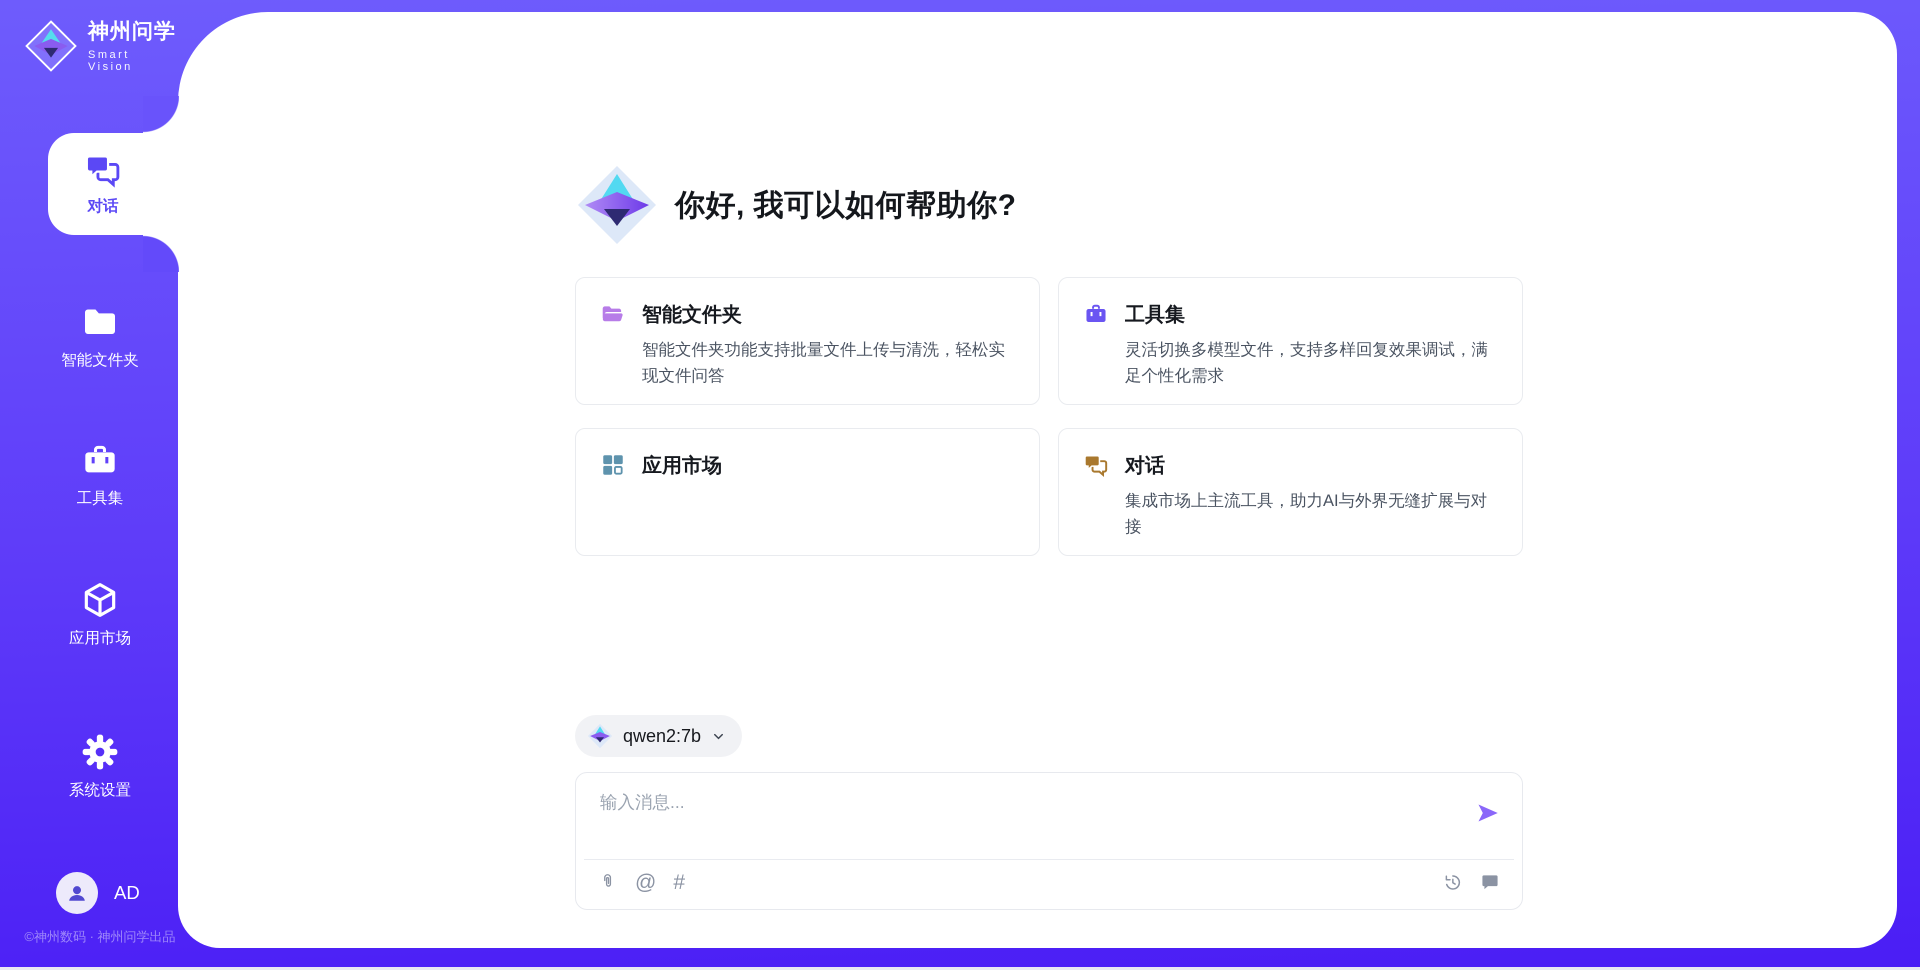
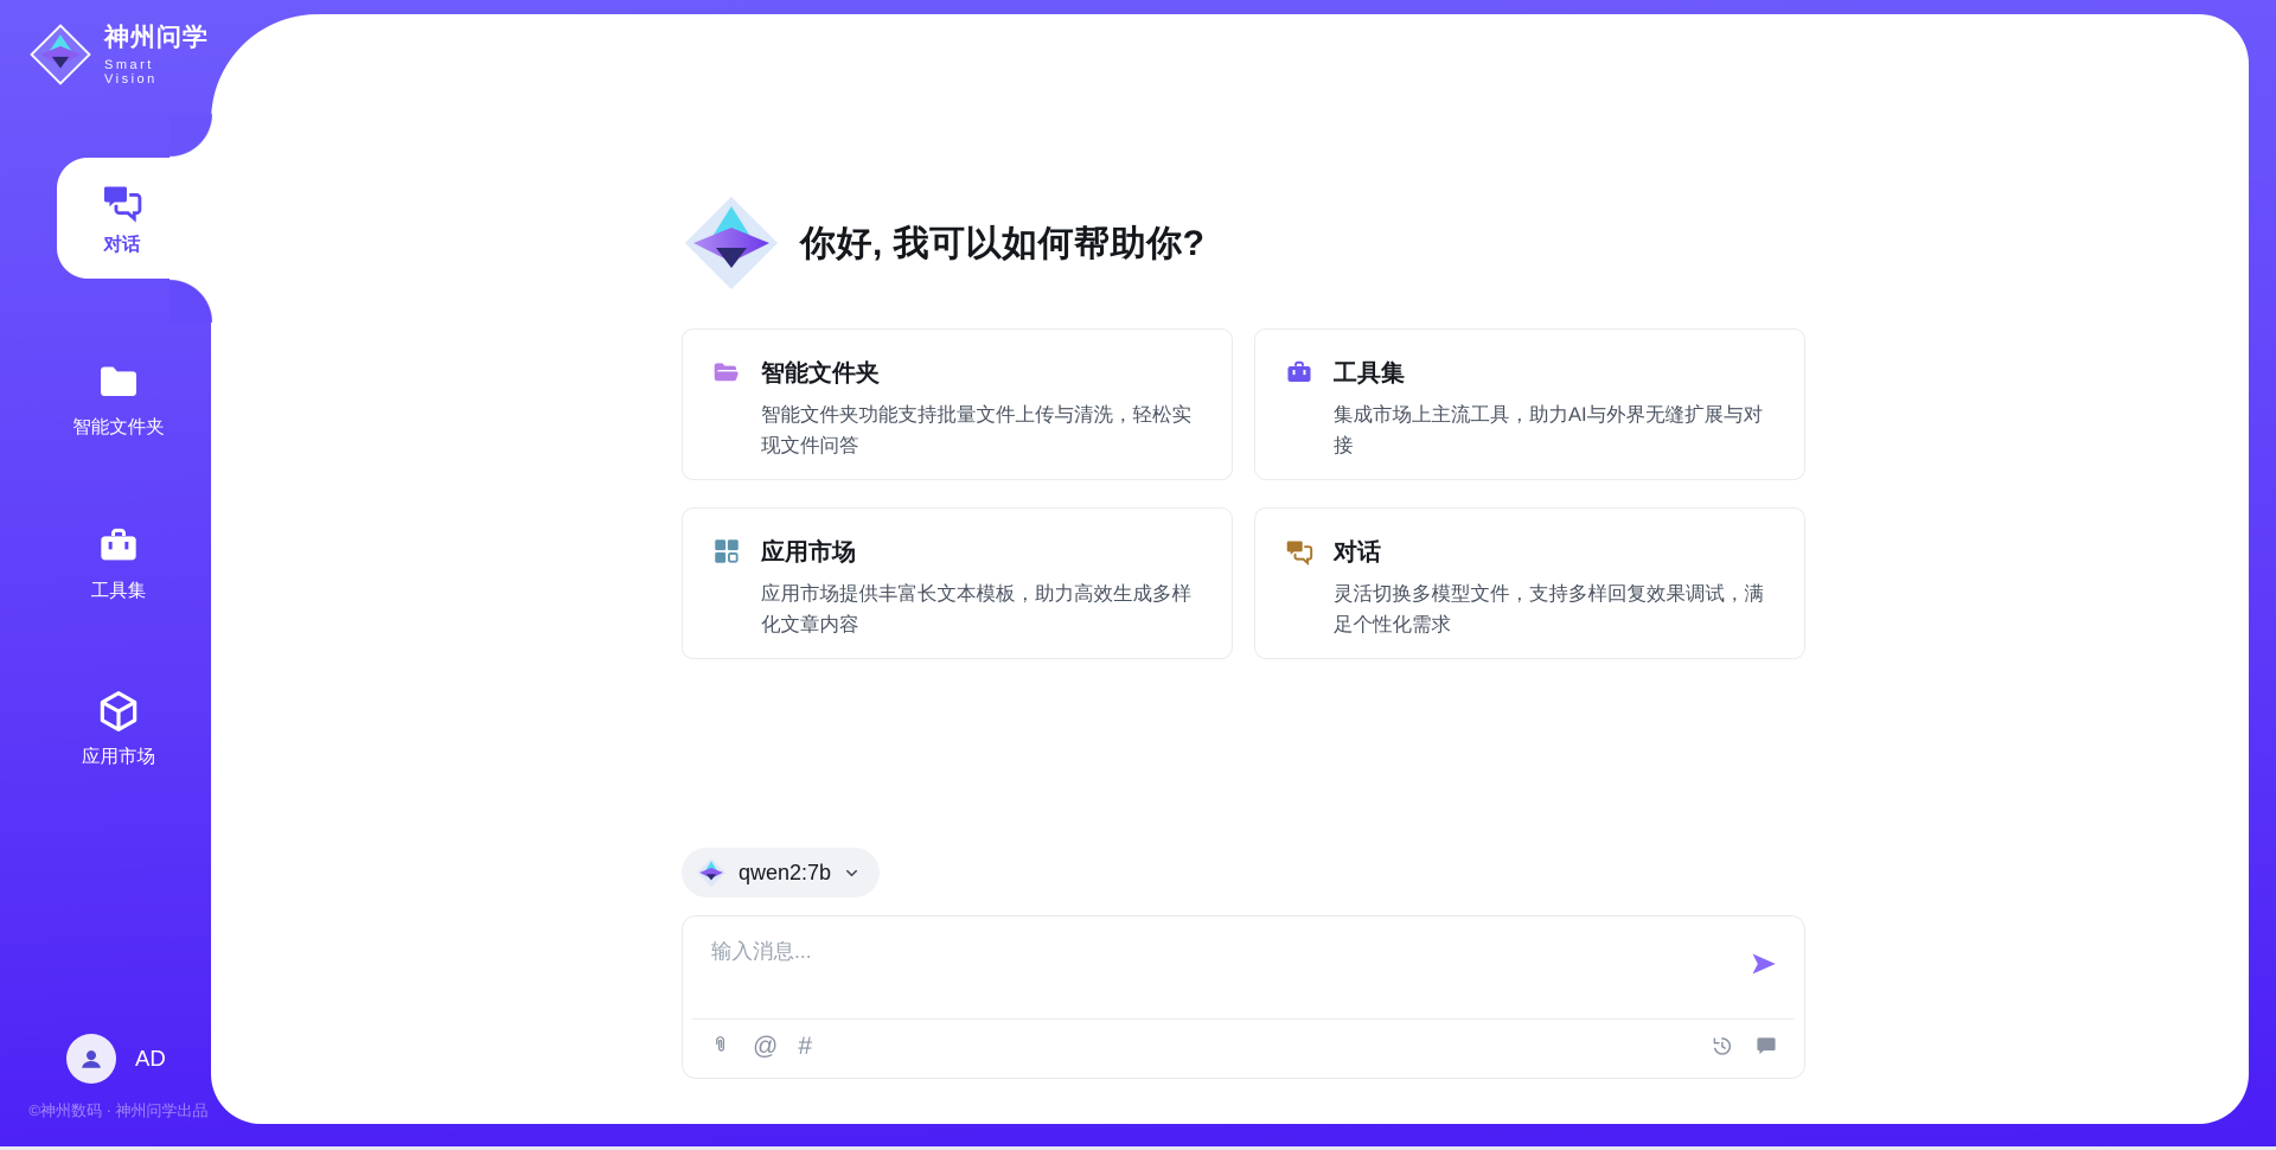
  你好, 我可以如何帮助你?
  智能文件夹
  智能文件夹功能支持批量文件上传与清洗，轻松实现文件问答
  工具集
- 灵活切换多模型文件，支持多样回复效果调试，满足个性化需求
+ 集成市场上主流工具，助力AI与外界无缝扩展与对接
  应用市场
+ 应用市场提供丰富长文本模板，助力高效生成多样化文章内容
  对话
- 集成市场上主流工具，助力AI与外界无缝扩展与对接
+ 灵活切换多模型文件，支持多样回复效果调试，满足个性化需求
  qwen2:7b
  输入消息...
  @
  #
  神州问学
  Smart Vision
  对话
  智能文件夹
  工具集
  应用市场
- 系统设置
  AD
  ©神州数码 · 神州问学出品
